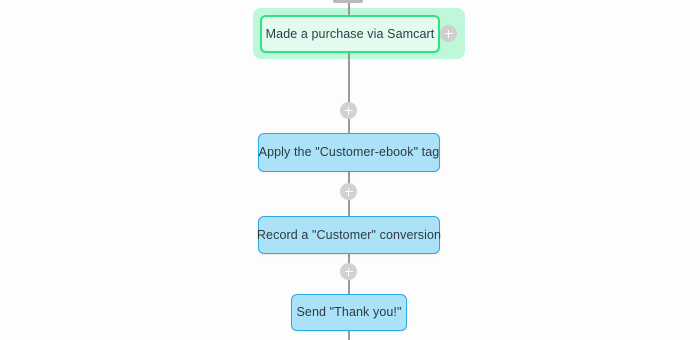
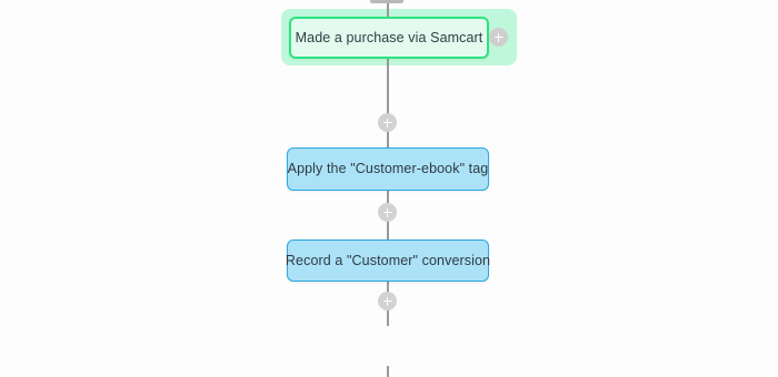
  Made a purchase via Samcart
  Apply the "Customer-ebook" tag
  Record a "Customer" conversion
- Send "Thank you!"
